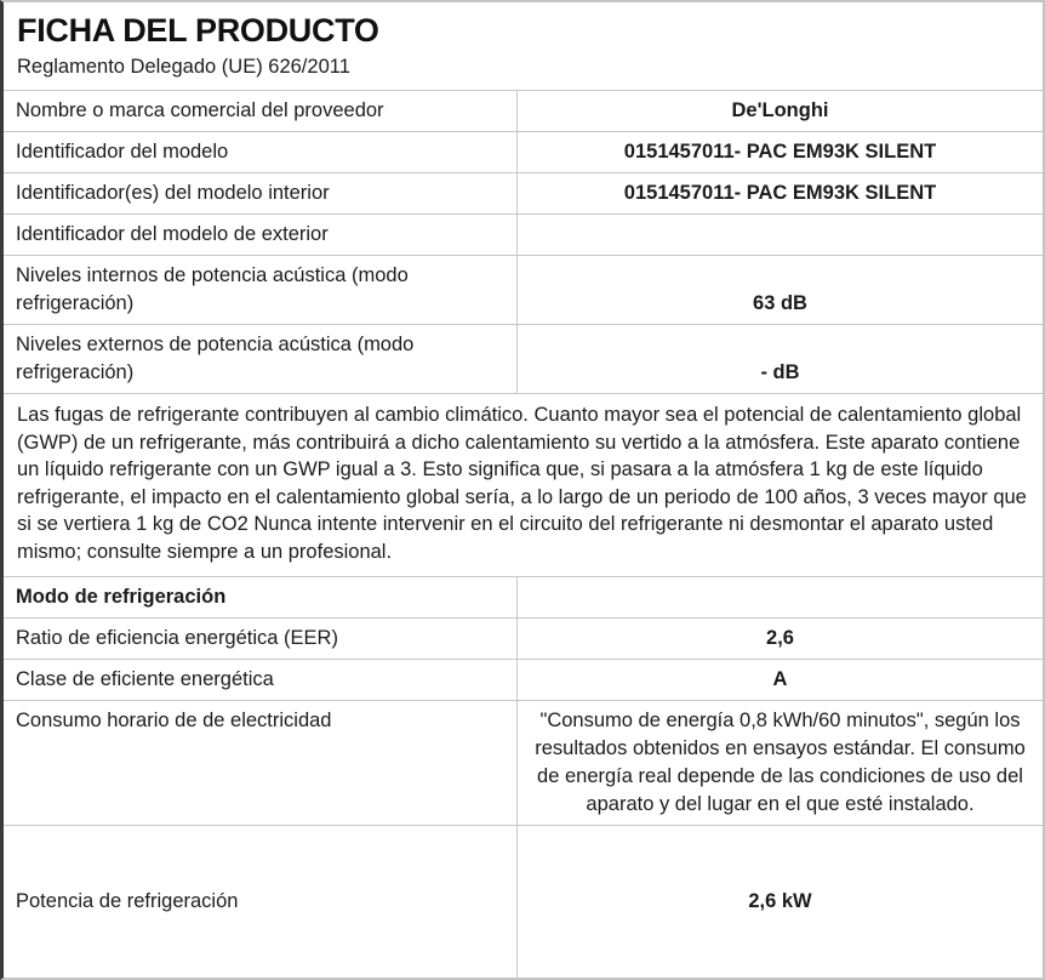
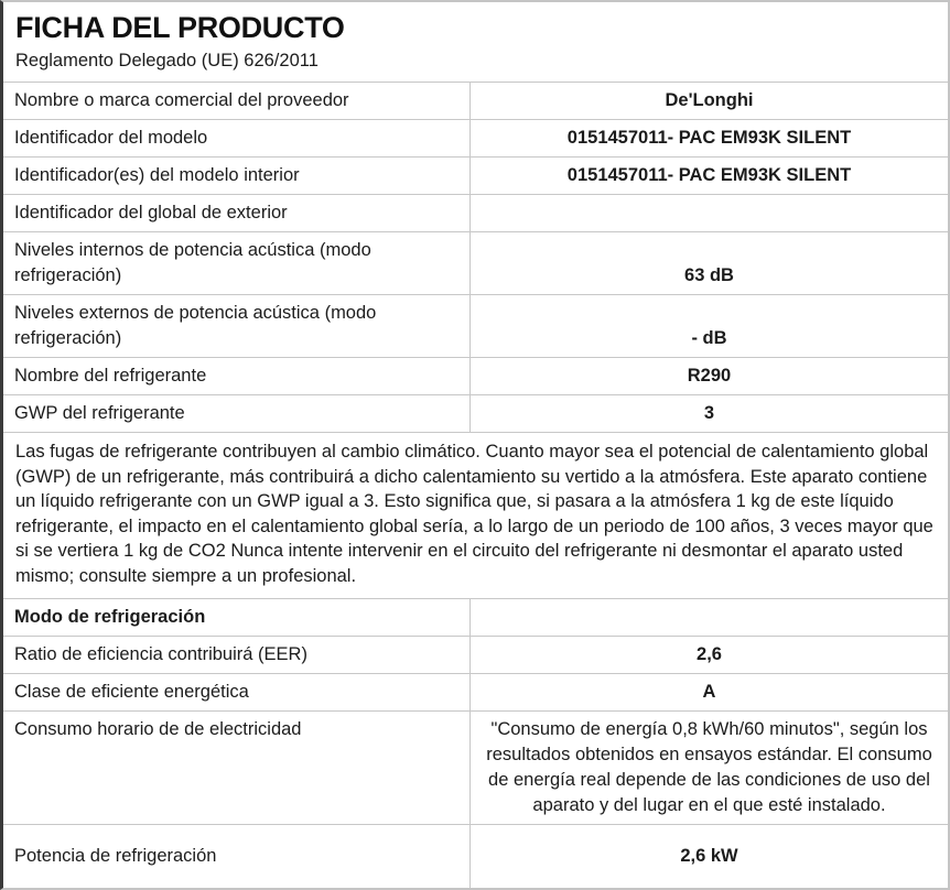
  FICHA DEL PRODUCTO
  Reglamento Delegado (UE) 626/2011
  Nombre o marca comercial del proveedor
  De'Longhi
  Identificador del modelo
  0151457011- PAC EM93K SILENT
  Identificador(es) del modelo interior
  0151457011- PAC EM93K SILENT
- Identificador del modelo de exterior
+ Identificador del global de exterior
  Niveles internos de potencia acústica (modo refrigeración)
  63 dB
  Niveles externos de potencia acústica (modo refrigeración)
  - dB
+ Nombre del refrigerante
+ R290
+ GWP del refrigerante
+ 3
  Las fugas de refrigerante contribuyen al cambio climático. Cuanto mayor sea el potencial de calentamiento global (GWP) de un refrigerante, más contribuirá a dicho calentamiento su vertido a la atmósfera. Este aparato contiene un líquido refrigerante con un GWP igual a 3. Esto significa que, si pasara a la atmósfera 1 kg de este líquido refrigerante, el impacto en el calentamiento global sería, a lo largo de un periodo de 100 años, 3 veces mayor que si se vertiera 1 kg de CO2 Nunca intente intervenir en el circuito del refrigerante ni desmontar el aparato usted mismo; consulte siempre a un profesional.
  Modo de refrigeración
- Ratio de eficiencia energética (EER)
+ Ratio de eficiencia contribuirá (EER)
  2,6
  Clase de eficiente energética
  A
  Consumo horario de de electricidad
  "Consumo de energía 0,8 kWh/60 minutos", según los resultados obtenidos en ensayos estándar. El consumo de energía real depende de las condiciones de uso del aparato y del lugar en el que esté instalado.
  Potencia de refrigeración
  2,6 kW
